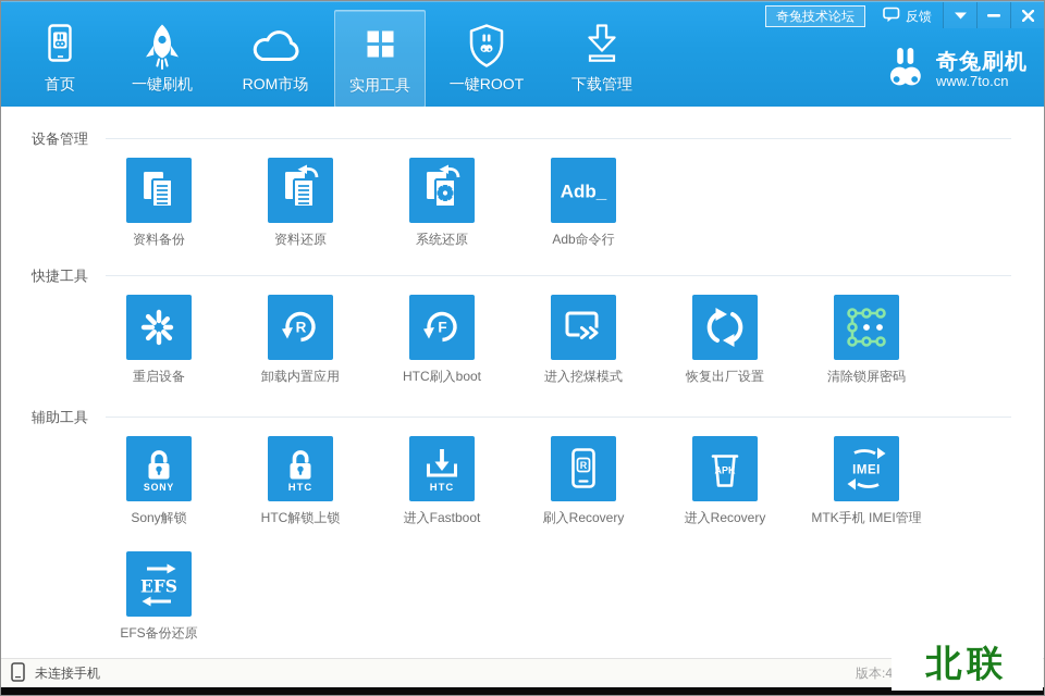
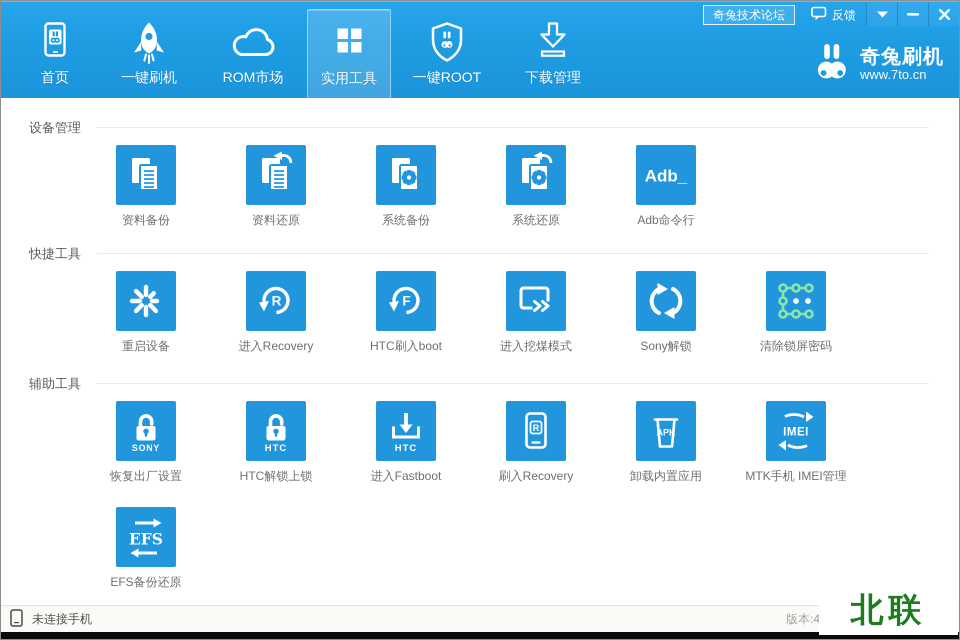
  首页
  一键刷机
  ROM市场
  实用工具
  一键ROOT
  下载管理
  奇兔技术论坛
  反馈
  奇兔刷机
  www.7to.cn
  设备管理
  资料备份
  资料还原
+ 系统备份
  系统还原
  Adb_
  Adb命令行
  快捷工具
  重启设备
  R
- 卸载内置应用
+ 进入Recovery
  F
  HTC刷入boot
  进入挖煤模式
- 恢复出厂设置
+ Sony解锁
  清除锁屏密码
  辅助工具
  SONY
- Sony解锁
+ 恢复出厂设置
  HTC
  HTC解锁上锁
  HTC
  进入Fastboot
  R
  刷入Recovery
  APK
- 进入Recovery
+ 卸载内置应用
  IMEI
  MTK手机 IMEI管理
  EFS
  EFS备份还原
  未连接手机
  版本:4
  北联
